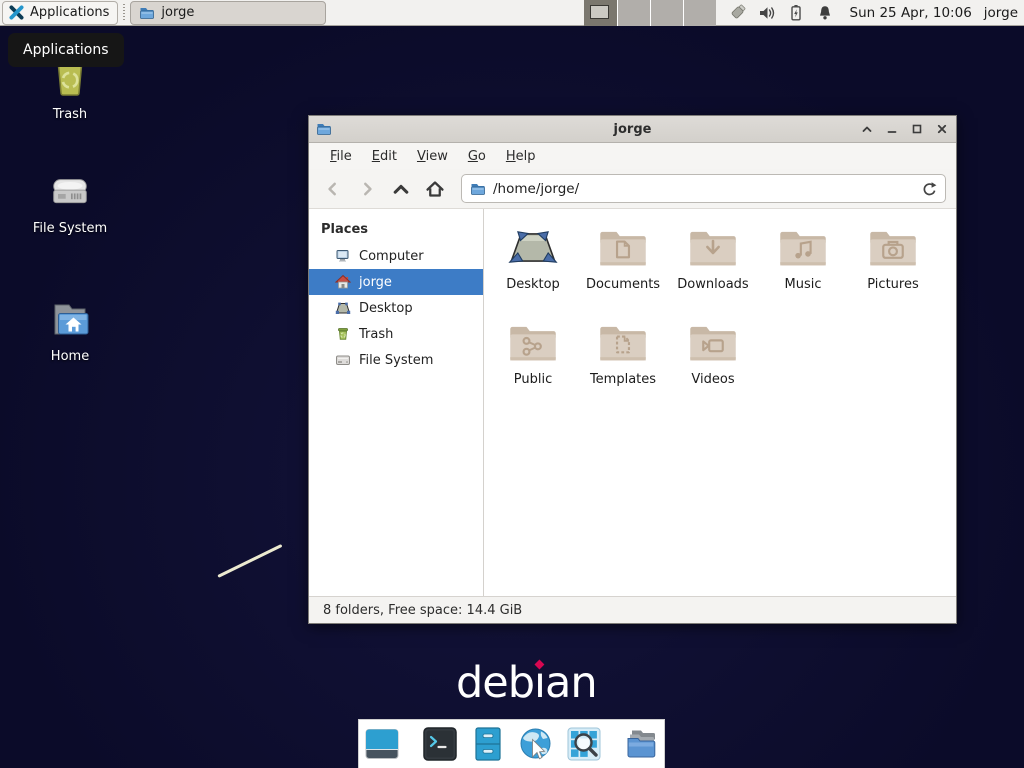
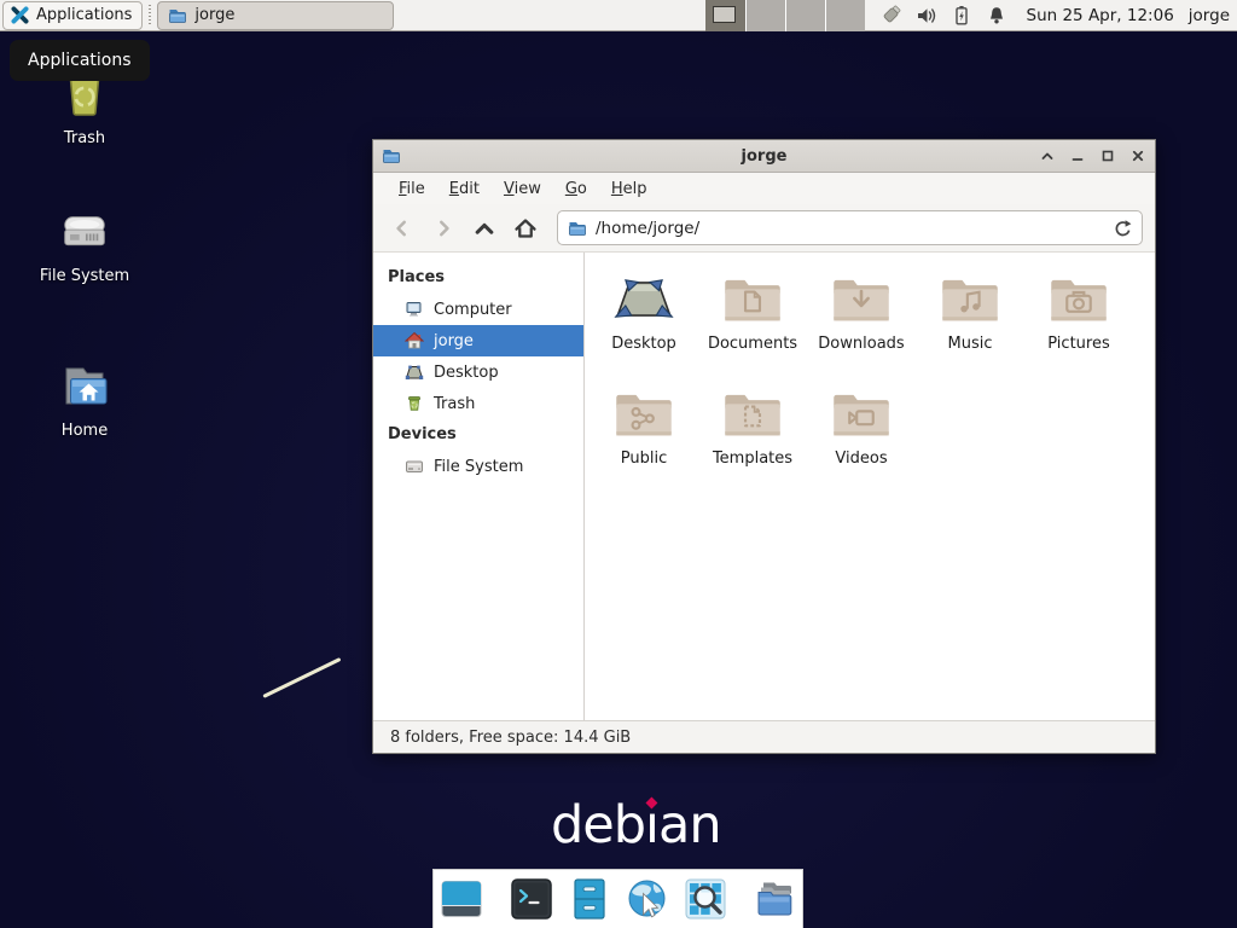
  Applications
  jorge
- Sun 25 Apr, 10:06
+ Sun 25 Apr, 12:06
  jorge
  Applications
  Trash
  File System
  Home
  debıan
  jorge
  File
  Edit
  View
  Go
  Help
  /home/jorge/
  Places
  Computer
  jorge
  Desktop
  Trash
+ Devices
  File System
  Desktop
  Documents
  Downloads
  Music
  Pictures
  Public
  Templates
  Videos
  8 folders, Free space: 14.4 GiB
